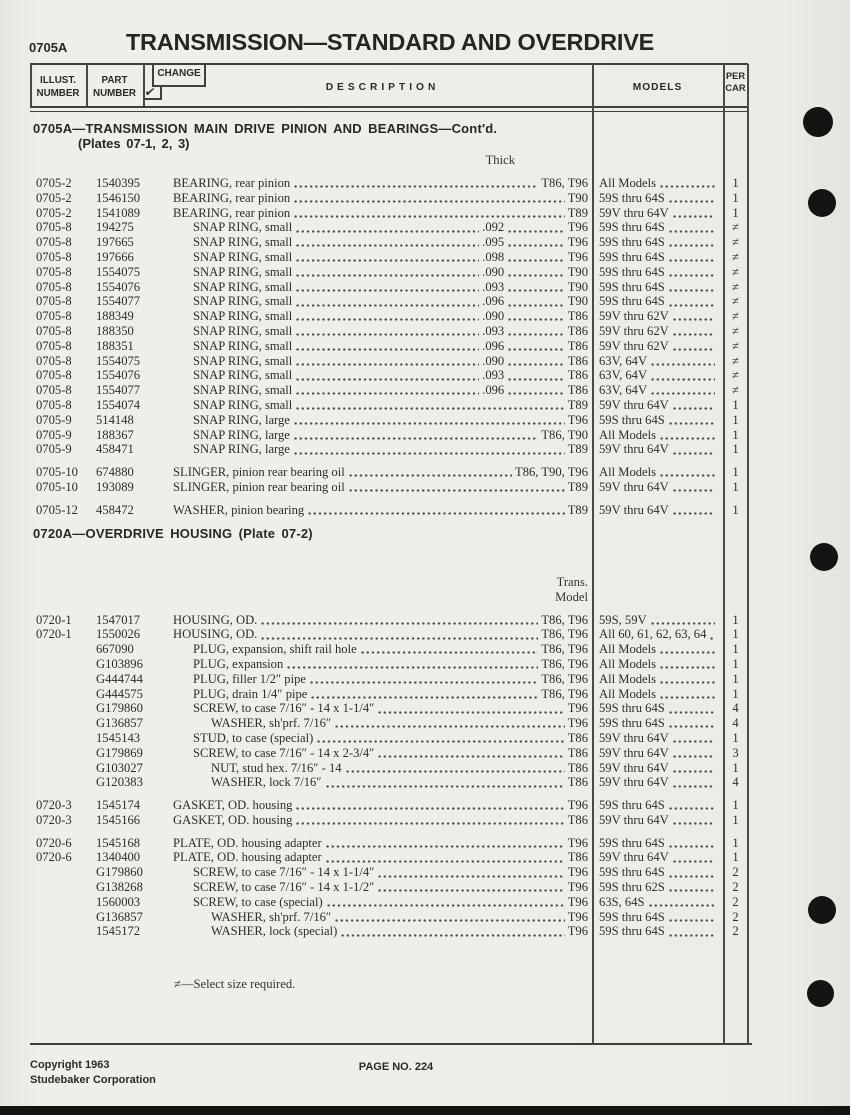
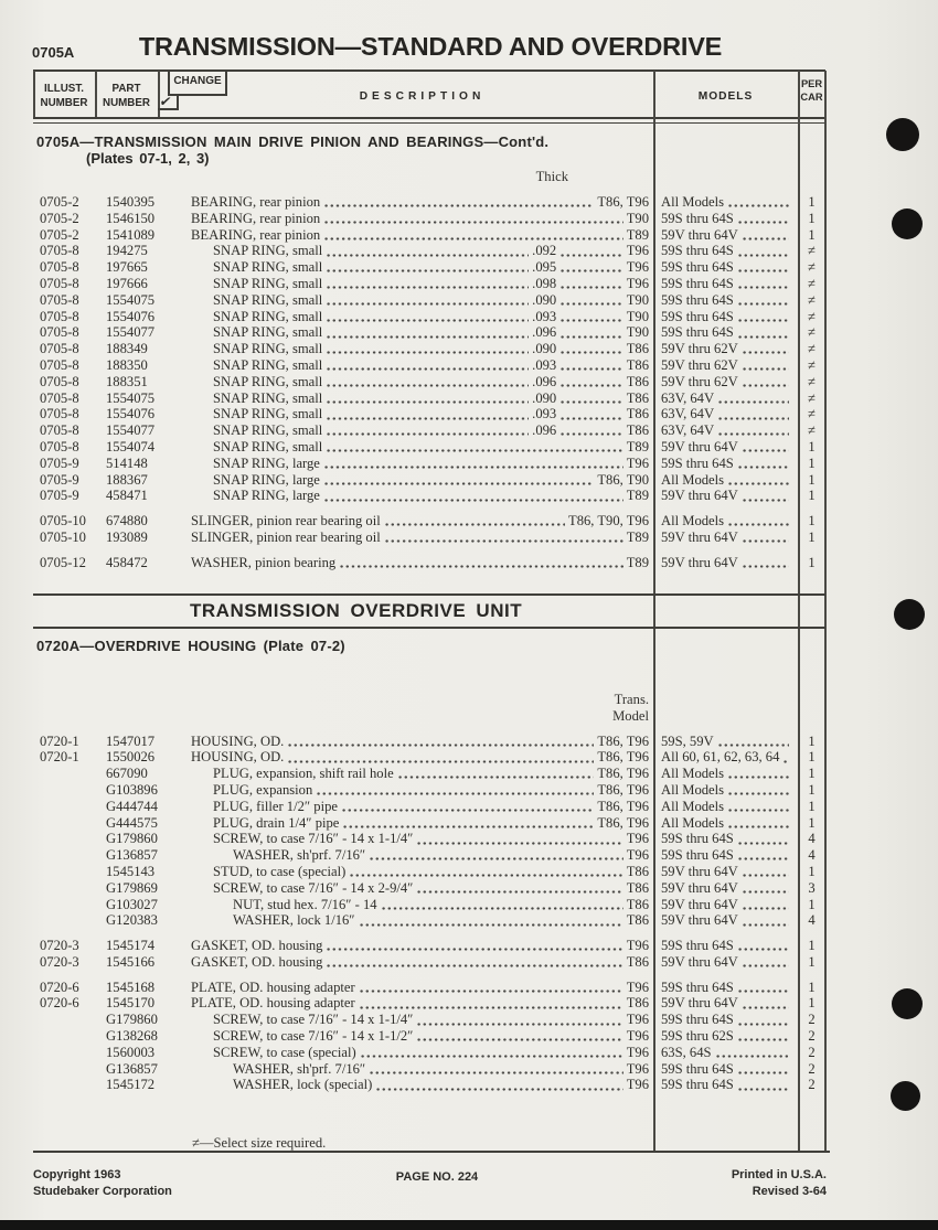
  0705A
  TRANSMISSION—STANDARD AND OVERDRIVE
  ILLUST.
  NUMBER
  PART
  NUMBER
  CHANGE
  DESCRIPTION
  MODELS
  PER
  CAR
  0705A—TRANSMISSION MAIN DRIVE PINION AND BEARINGS—Cont'd.
  (Plates 07-1, 2, 3)
  Thick
  0705-2
  1540395
  BEARING, rear pinion
  T86, T96
  All Models
  1
  0705-2
  1546150
  BEARING, rear pinion
  T90
  59S thru 64S
  1
  0705-2
  1541089
  BEARING, rear pinion
  T89
  59V thru 64V
  1
  0705-8
  194275
  SNAP RING, small
  .092
  T96
  59S thru 64S
  ≠
  0705-8
  197665
  SNAP RING, small
  .095
  T96
  59S thru 64S
  ≠
  0705-8
  197666
  SNAP RING, small
  .098
  T96
  59S thru 64S
  ≠
  0705-8
  1554075
  SNAP RING, small
  .090
  T90
  59S thru 64S
  ≠
  0705-8
  1554076
  SNAP RING, small
  .093
  T90
  59S thru 64S
  ≠
  0705-8
  1554077
  SNAP RING, small
  .096
  T90
  59S thru 64S
  ≠
  0705-8
  188349
  SNAP RING, small
  .090
  T86
  59V thru 62V
  ≠
  0705-8
  188350
  SNAP RING, small
  .093
  T86
  59V thru 62V
  ≠
  0705-8
  188351
  SNAP RING, small
  .096
  T86
  59V thru 62V
  ≠
  0705-8
  1554075
  SNAP RING, small
  .090
  T86
  63V, 64V
  ≠
  0705-8
  1554076
  SNAP RING, small
  .093
  T86
  63V, 64V
  ≠
  0705-8
  1554077
  SNAP RING, small
  .096
  T86
  63V, 64V
  ≠
  0705-8
  1554074
  SNAP RING, small
  T89
  59V thru 64V
  1
  0705-9
  514148
  SNAP RING, large
  T96
  59S thru 64S
  1
  0705-9
  188367
  SNAP RING, large
  T86, T90
  All Models
  1
  0705-9
  458471
  SNAP RING, large
  T89
  59V thru 64V
  1
  0705-10
  674880
  SLINGER, pinion rear bearing oil
  T86, T90, T96
  All Models
  1
  0705-10
  193089
  SLINGER, pinion rear bearing oil
  T89
  59V thru 64V
  1
  0705-12
  458472
  WASHER, pinion bearing
  T89
  59V thru 64V
  1
+ TRANSMISSION OVERDRIVE UNIT
  0720A—OVERDRIVE HOUSING (Plate 07-2)
  Trans.
  Model
  0720-1
  1547017
  HOUSING, OD.
  T86, T96
  59S, 59V
  1
  0720-1
  1550026
  HOUSING, OD.
  T86, T96
  All 60, 61, 62, 63, 64
  1
  667090
  PLUG, expansion, shift rail hole
  T86, T96
  All Models
  1
  G103896
  PLUG, expansion
  T86, T96
  All Models
  1
  G444744
  PLUG, filler 1/2″ pipe
  T86, T96
  All Models
  1
  G444575
  PLUG, drain 1/4″ pipe
  T86, T96
  All Models
  1
  G179860
  SCREW, to case 7/16″ - 14 x 1-1/4″
  T96
  59S thru 64S
  4
  G136857
  WASHER, sh'prf. 7/16″
  T96
  59S thru 64S
  4
  1545143
  STUD, to case (special)
  T86
  59V thru 64V
  1
  G179869
- SCREW, to case 7/16″ - 14 x 2-3/4″
+ SCREW, to case 7/16″ - 14 x 2-9/4″
  T86
  59V thru 64V
  3
  G103027
  NUT, stud hex. 7/16″ - 14
  T86
  59V thru 64V
  1
  G120383
- WASHER, lock 7/16″
+ WASHER, lock 1/16″
  T86
  59V thru 64V
  4
  0720-3
  1545174
  GASKET, OD. housing
  T96
  59S thru 64S
  1
  0720-3
  1545166
  GASKET, OD. housing
  T86
  59V thru 64V
  1
  0720-6
  1545168
  PLATE, OD. housing adapter
  T96
  59S thru 64S
  1
  0720-6
- 1340400
+ 1545170
  PLATE, OD. housing adapter
  T86
  59V thru 64V
  1
  G179860
  SCREW, to case 7/16″ - 14 x 1-1/4″
  T96
  59S thru 64S
  2
  G138268
  SCREW, to case 7/16″ - 14 x 1-1/2″
  T96
  59S thru 62S
  2
  1560003
  SCREW, to case (special)
  T96
  63S, 64S
  2
  G136857
  WASHER, sh'prf. 7/16″
  T96
  59S thru 64S
  2
  1545172
  WASHER, lock (special)
  T96
  59S thru 64S
  2
  ≠—Select size required.
  Copyright 1963
  Studebaker Corporation
  PAGE NO. 224
+ Printed in U.S.A.
+ Revised 3-64
